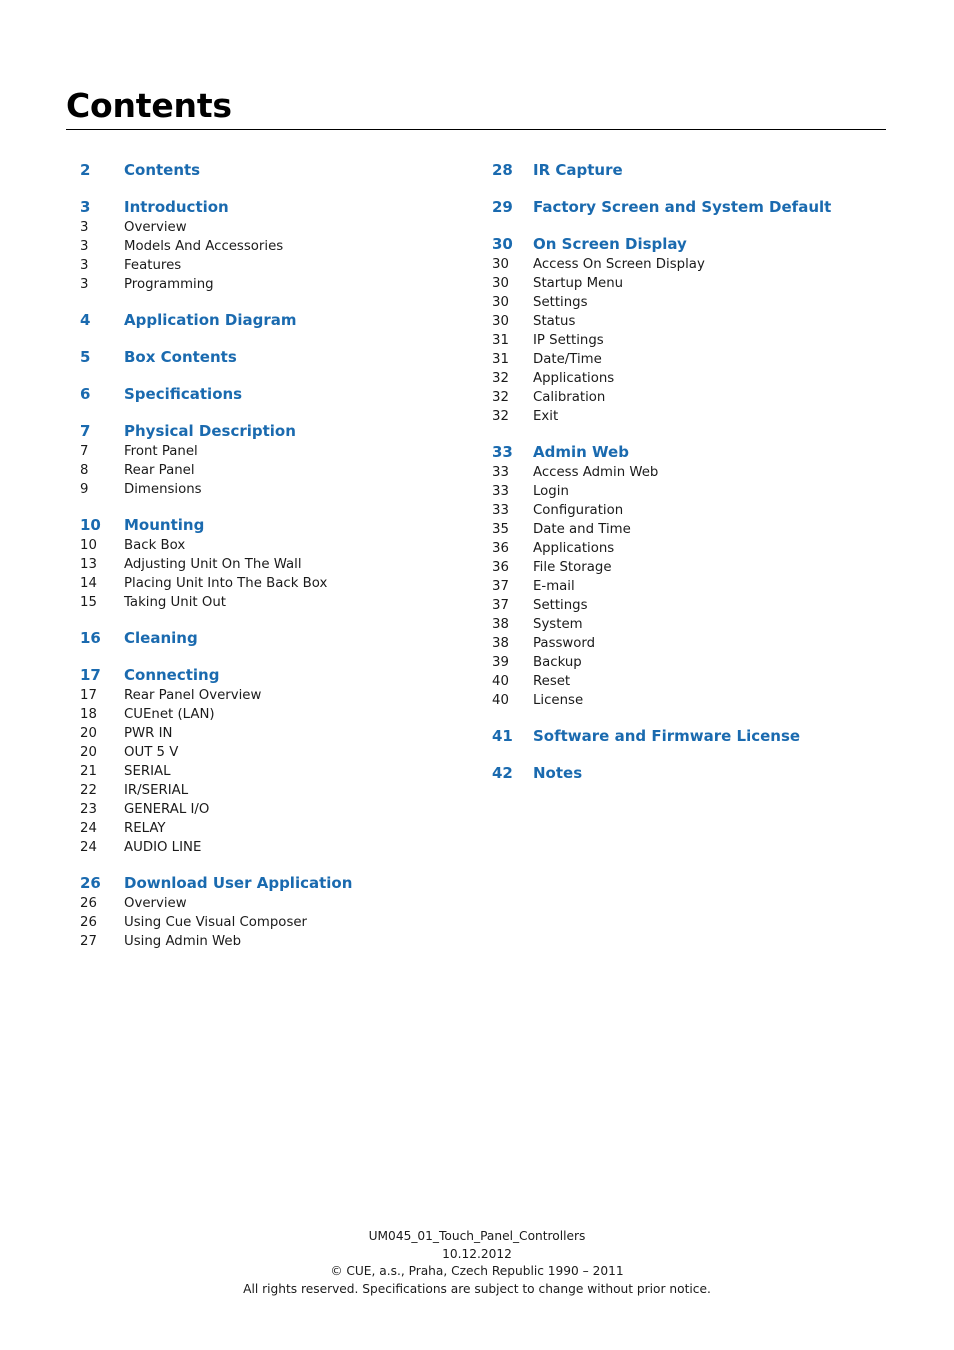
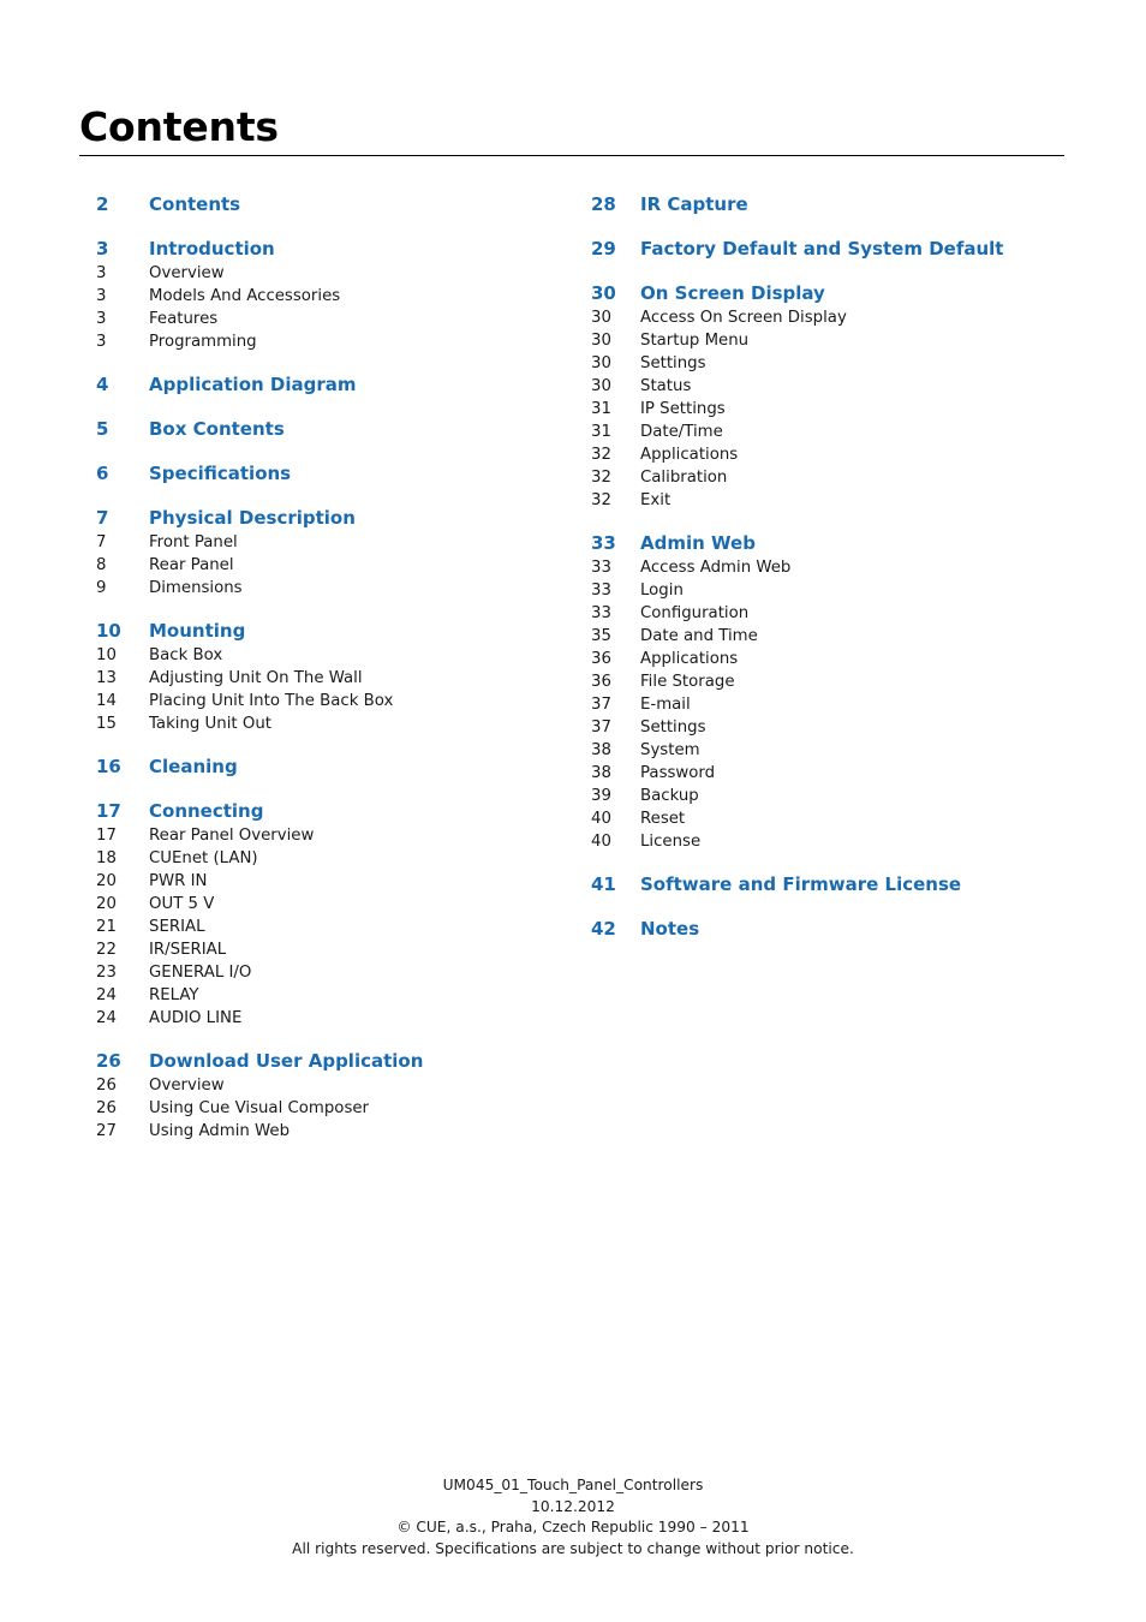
  Contents
  2
  Contents
  3
  Introduction
  3
  Overview
  3
  Models And Accessories
  3
  Features
  3
  Programming
  4
  Application Diagram
  5
  Box Contents
  6
  Specifications
  7
  Physical Description
  7
  Front Panel
  8
  Rear Panel
  9
  Dimensions
  10
  Mounting
  10
  Back Box
  13
  Adjusting Unit On The Wall
  14
  Placing Unit Into The Back Box
  15
  Taking Unit Out
  16
  Cleaning
  17
  Connecting
  17
  Rear Panel Overview
  18
  CUEnet (LAN)
  20
  PWR IN
  20
  OUT 5 V
  21
  SERIAL
  22
  IR/SERIAL
  23
  GENERAL I/O
  24
  RELAY
  24
  AUDIO LINE
  26
  Download User Application
  26
  Overview
  26
  Using Cue Visual Composer
  27
  Using Admin Web
  28
  IR Capture
  29
- Factory Screen and System Default
+ Factory Default and System Default
  30
  On Screen Display
  30
  Access On Screen Display
  30
  Startup Menu
  30
  Settings
  30
  Status
  31
  IP Settings
  31
  Date/Time
  32
  Applications
  32
  Calibration
  32
  Exit
  33
  Admin Web
  33
  Access Admin Web
  33
  Login
  33
  Configuration
  35
  Date and Time
  36
  Applications
  36
  File Storage
  37
  E-mail
  37
  Settings
  38
  System
  38
  Password
  39
  Backup
  40
  Reset
  40
  License
  41
  Software and Firmware License
  42
  Notes
  UM045_01_Touch_Panel_Controllers
  10.12.2012
  © CUE, a.s., Praha, Czech Republic 1990 – 2011
  All rights reserved. Specifications are subject to change without prior notice.
